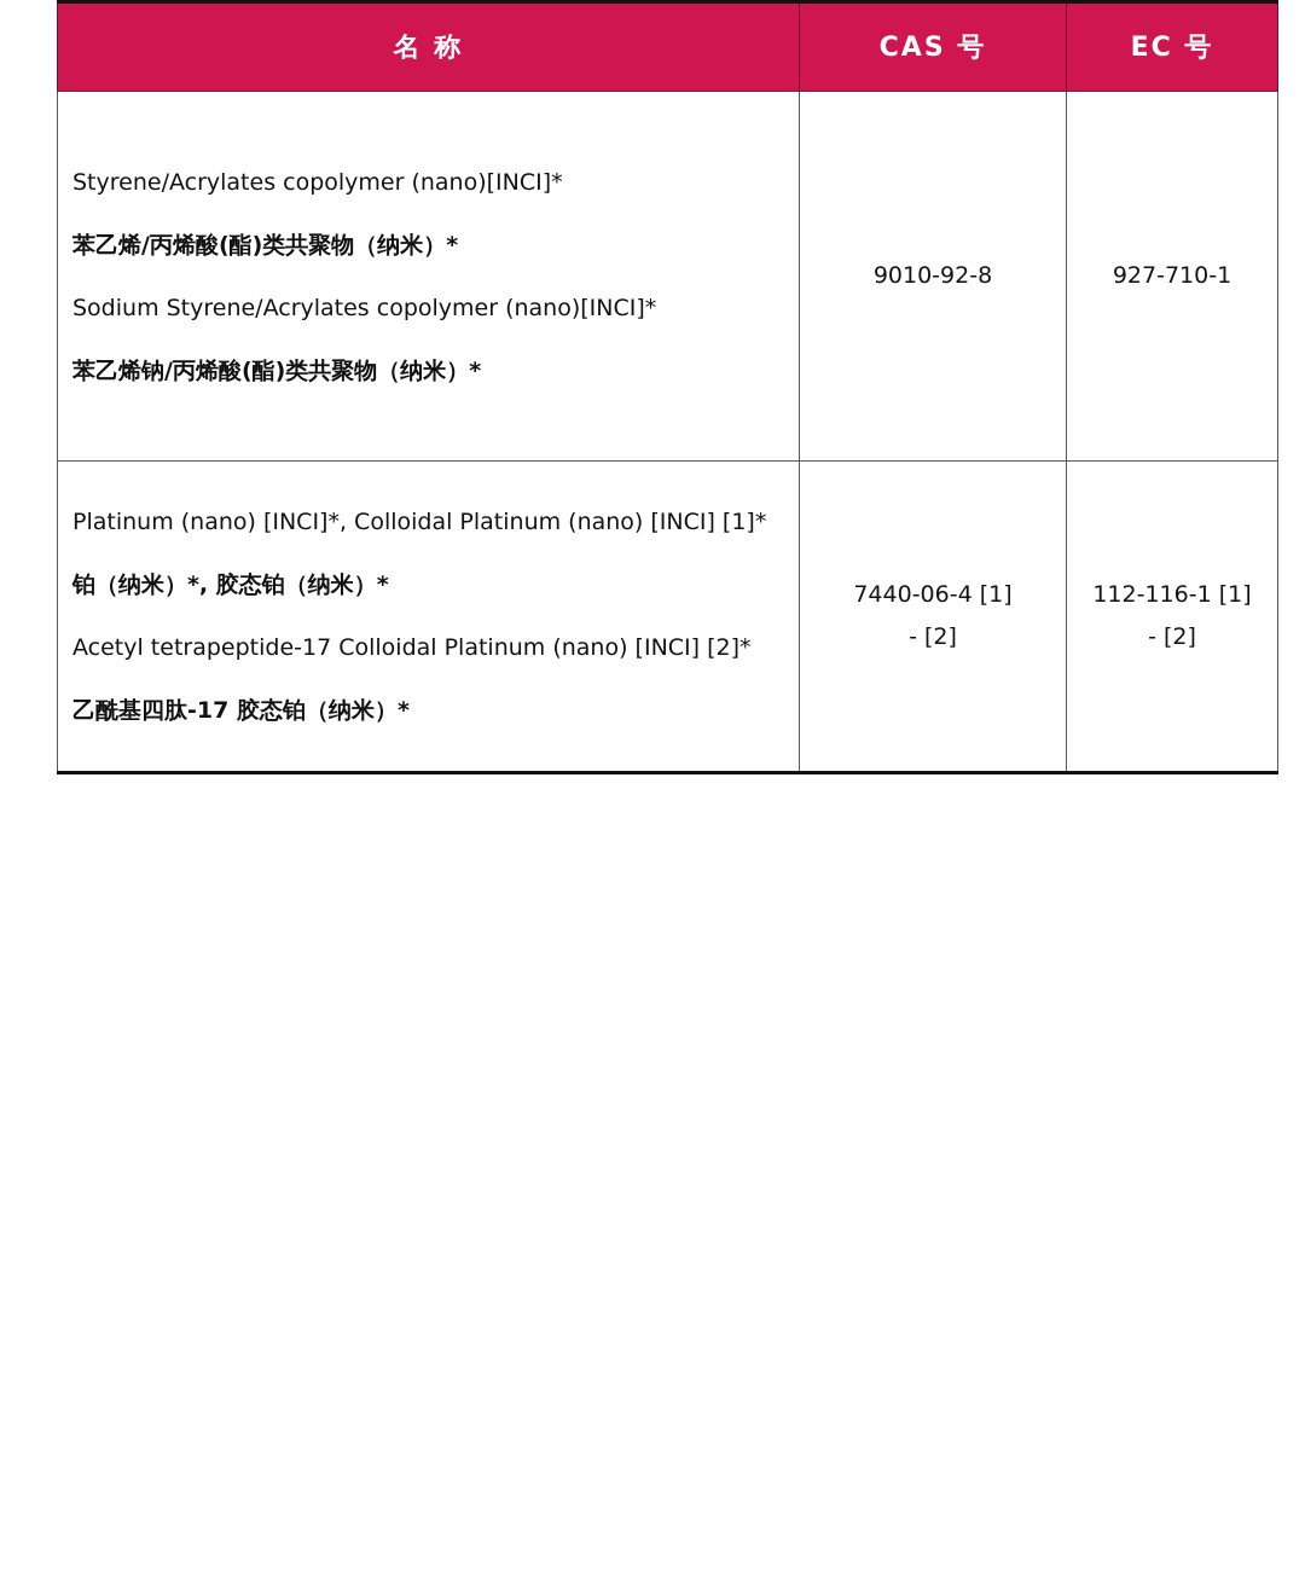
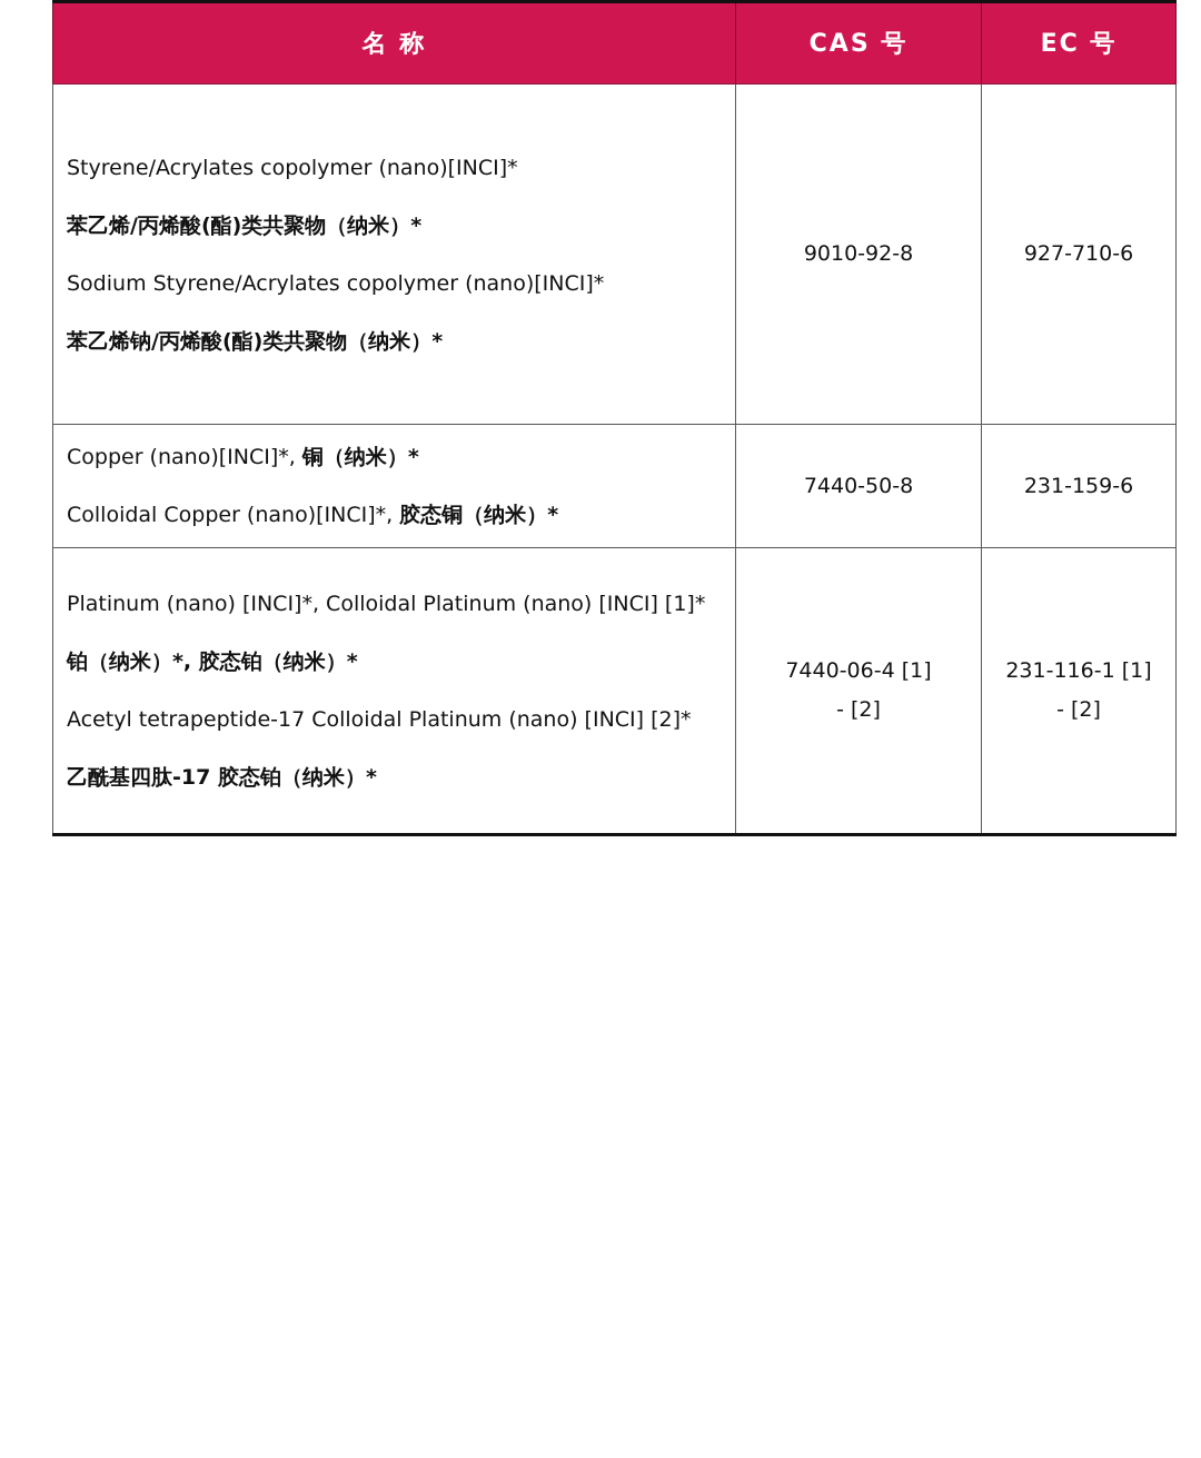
  名 称	CAS 号	EC 号
- Styrene/Acrylates copolymer (nano)[INCI]* 苯乙烯/丙烯酸(酯)类共聚物（纳米）* Sodium Styrene/Acrylates copolymer (nano)[INCI]* 苯乙烯钠/丙烯酸(酯)类共聚物（纳米）*	9010-92-8	927-710-1
+ Styrene/Acrylates copolymer (nano)[INCI]* 苯乙烯/丙烯酸(酯)类共聚物（纳米）* Sodium Styrene/Acrylates copolymer (nano)[INCI]* 苯乙烯钠/丙烯酸(酯)类共聚物（纳米）*	9010-92-8	927-710-6
+ Copper (nano)[INCI]*, 铜（纳米）* Colloidal Copper (nano)[INCI]*, 胶态铜（纳米）*	7440-50-8	231-159-6
- Platinum (nano) [INCI]*, Colloidal Platinum (nano) [INCI] [1]* 铂（纳米）*, 胶态铂（纳米）* Acetyl tetrapeptide-17 Colloidal Platinum (nano) [INCI] [2]* 乙酰基四肽-17 胶态铂（纳米）*	7440-06-4 [1] - [2]	112-116-1 [1] - [2]
+ Platinum (nano) [INCI]*, Colloidal Platinum (nano) [INCI] [1]* 铂（纳米）*, 胶态铂（纳米）* Acetyl tetrapeptide-17 Colloidal Platinum (nano) [INCI] [2]* 乙酰基四肽-17 胶态铂（纳米）*	7440-06-4 [1] - [2]	231-116-1 [1] - [2]
